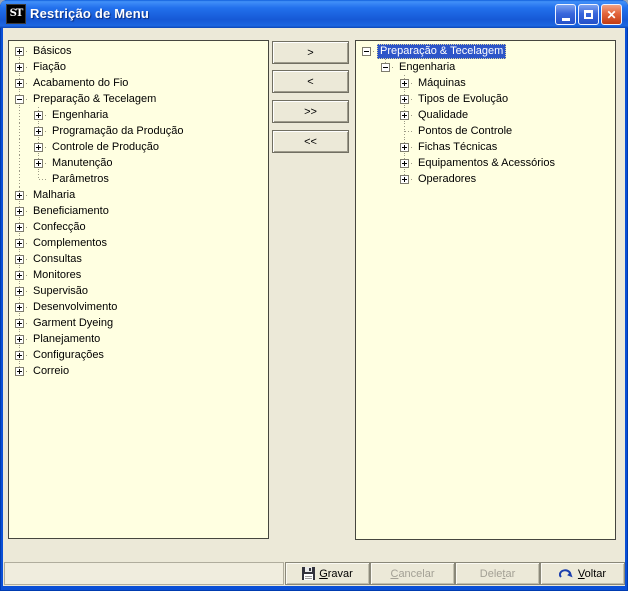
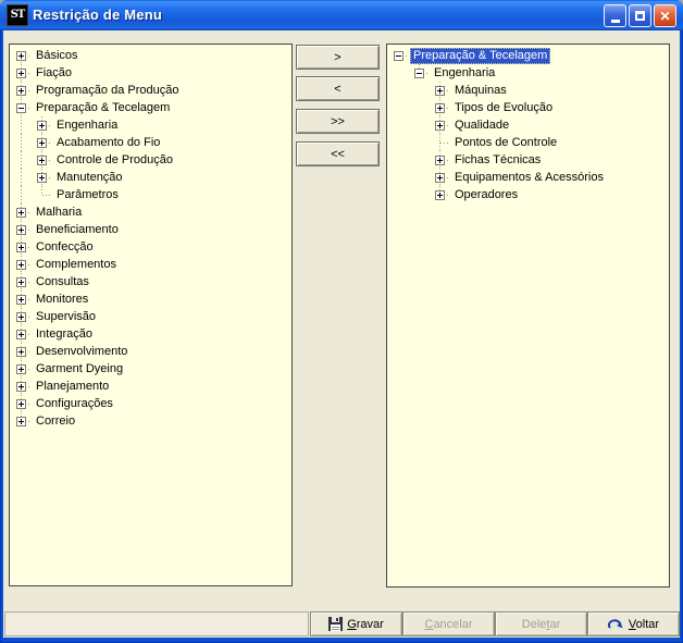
  ST
  Restrição de Menu
  ✕
  Básicos
  Fiação
- Acabamento do Fio
+ Programação da Produção
  Preparação & Tecelagem
  Engenharia
- Programação da Produção
+ Acabamento do Fio
  Controle de Produção
  Manutenção
  Parâmetros
  Malharia
  Beneficiamento
  Confecção
  Complementos
  Consultas
  Monitores
  Supervisão
+ Integração
  Desenvolvimento
  Garment Dyeing
  Planejamento
  Configurações
  Correio
  >
  <
  >>
  <<
  Preparação & Tecelagem
  Engenharia
  Máquinas
  Tipos de Evolução
  Qualidade
  Pontos de Controle
  Fichas Técnicas
  Equipamentos & Acessórios
  Operadores
  Gravar
  Cancelar
  Deletar
  Voltar
